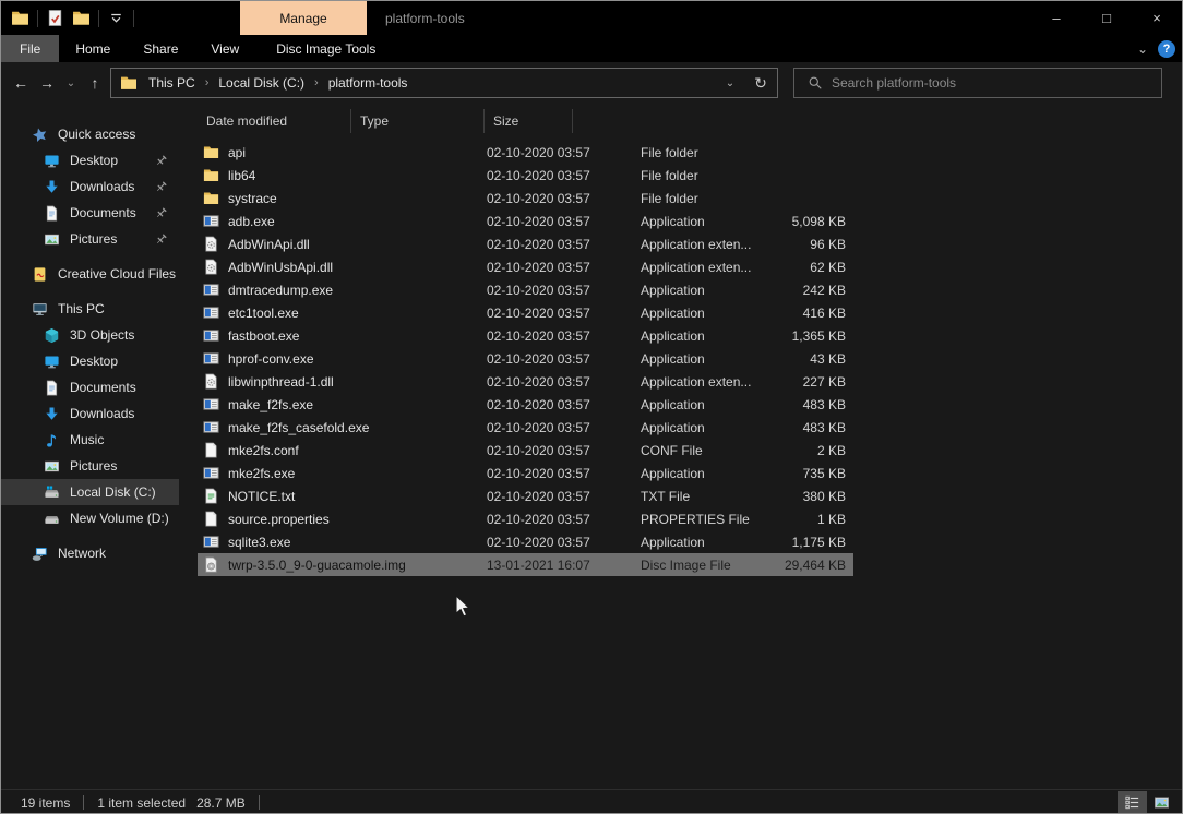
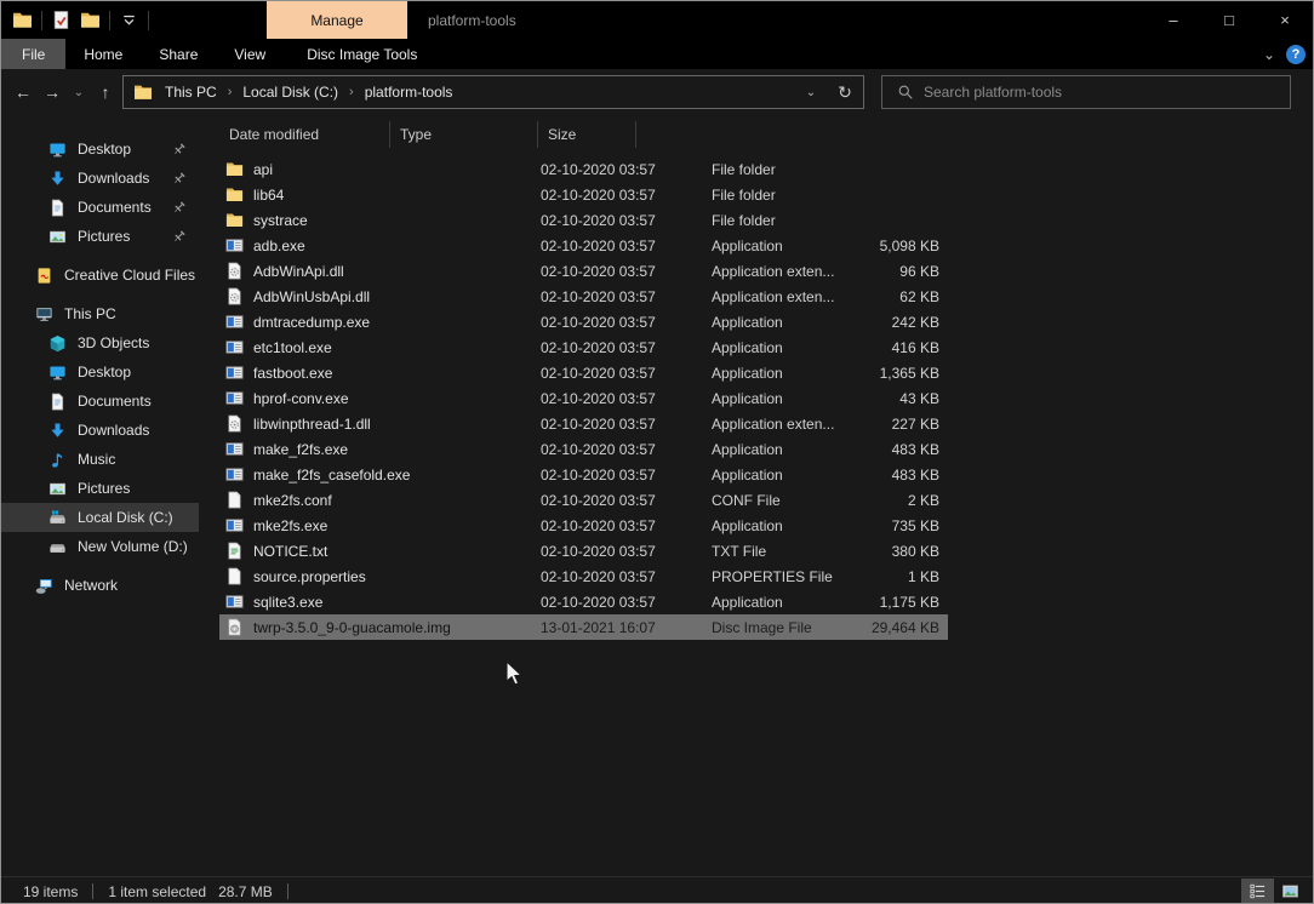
  Manage
  platform-tools
  –
  □
  ×
  File
  Home
  Share
  View
  Disc Image Tools
  ⌄
  ?
  ←
  →
  ⌄
  ↑
  This PC
  ›
  Local Disk (C:)
  ›
  platform-tools
  ⌄
  ↻
  Search platform-tools
- Quick access
  Desktop
  Downloads
  Documents
  Pictures
  Creative Cloud Files
  This PC
  3D Objects
  Desktop
  Documents
  Downloads
  Music
  Pictures
  Local Disk (C:)
  New Volume (D:)
  Network
  Date modified
  Type
  Size
  api
  02-10-2020 03:57
  File folder
  lib64
  02-10-2020 03:57
  File folder
  systrace
  02-10-2020 03:57
  File folder
  adb.exe
  02-10-2020 03:57
  Application
  5,098 KB
  AdbWinApi.dll
  02-10-2020 03:57
  Application exten...
  96 KB
  AdbWinUsbApi.dll
  02-10-2020 03:57
  Application exten...
  62 KB
  dmtracedump.exe
  02-10-2020 03:57
  Application
  242 KB
  etc1tool.exe
  02-10-2020 03:57
  Application
  416 KB
  fastboot.exe
  02-10-2020 03:57
  Application
  1,365 KB
  hprof-conv.exe
  02-10-2020 03:57
  Application
  43 KB
  libwinpthread-1.dll
  02-10-2020 03:57
  Application exten...
  227 KB
  make_f2fs.exe
  02-10-2020 03:57
  Application
  483 KB
  make_f2fs_casefold.exe
  02-10-2020 03:57
  Application
  483 KB
  mke2fs.conf
  02-10-2020 03:57
  CONF File
  2 KB
  mke2fs.exe
  02-10-2020 03:57
  Application
  735 KB
  NOTICE.txt
  02-10-2020 03:57
  TXT File
  380 KB
  source.properties
  02-10-2020 03:57
  PROPERTIES File
  1 KB
  sqlite3.exe
  02-10-2020 03:57
  Application
  1,175 KB
  twrp-3.5.0_9-0-guacamole.img
  13-01-2021 16:07
  Disc Image File
  29,464 KB
  19 items
  1 item selected
  28.7 MB
